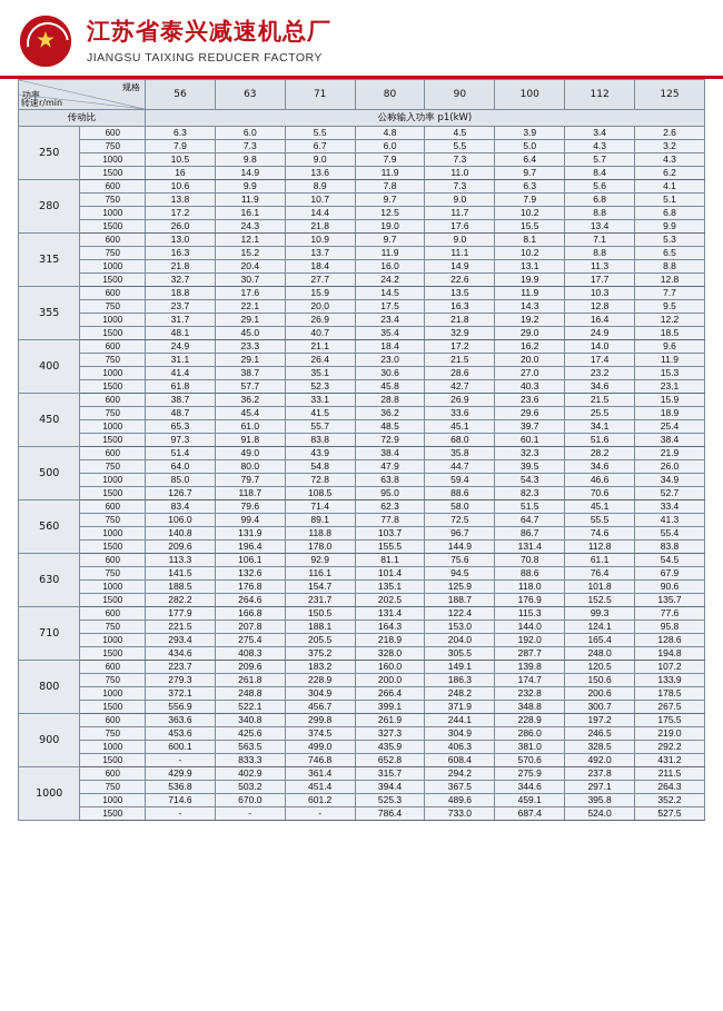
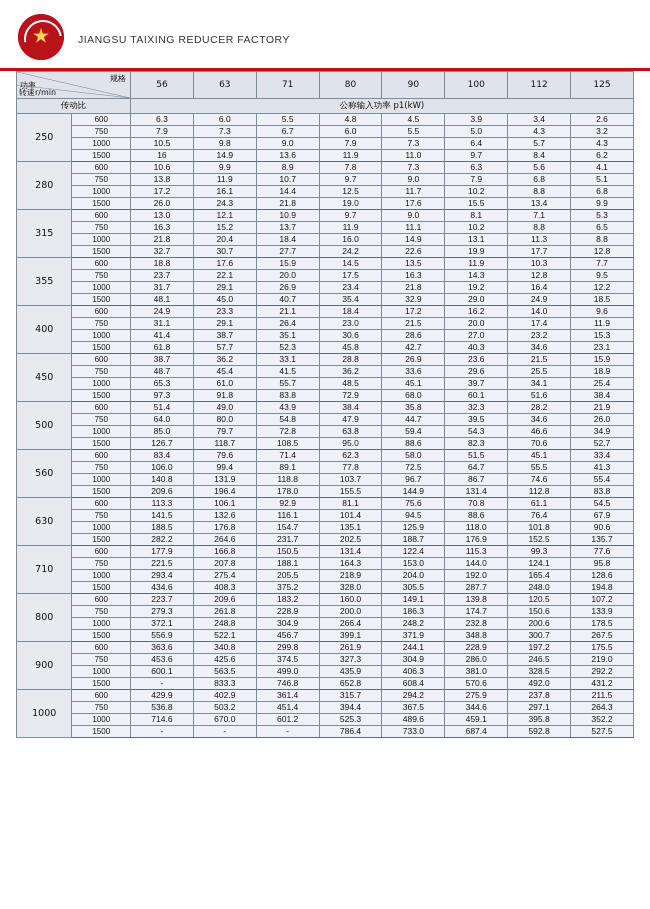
  ★
- 江苏省泰兴减速机总厂
  JIANGSU TAIXING REDUCER FACTORY
  规格功率转速r/min	56	63	71	80	90	100	112	125
  传动比	公称输入功率 p1(kW)
  250	600	6.3	6.0	5.5	4.8	4.5	3.9	3.4	2.6
  750	7.9	7.3	6.7	6.0	5.5	5.0	4.3	3.2
  1000	10.5	9.8	9.0	7.9	7.3	6.4	5.7	4.3
  1500	16	14.9	13.6	11.9	11.0	9.7	8.4	6.2
  280	600	10.6	9.9	8.9	7.8	7.3	6.3	5.6	4.1
  750	13.8	11.9	10.7	9.7	9.0	7.9	6.8	5.1
  1000	17.2	16.1	14.4	12.5	11.7	10.2	8.8	6.8
  1500	26.0	24.3	21.8	19.0	17.6	15.5	13.4	9.9
  315	600	13.0	12.1	10.9	9.7	9.0	8.1	7.1	5.3
  750	16.3	15.2	13.7	11.9	11.1	10.2	8.8	6.5
  1000	21.8	20.4	18.4	16.0	14.9	13.1	11.3	8.8
  1500	32.7	30.7	27.7	24.2	22.6	19.9	17.7	12.8
  355	600	18.8	17.6	15.9	14.5	13.5	11.9	10.3	7.7
  750	23.7	22.1	20.0	17.5	16.3	14.3	12.8	9.5
  1000	31.7	29.1	26.9	23.4	21.8	19.2	16.4	12.2
  1500	48.1	45.0	40.7	35.4	32.9	29.0	24.9	18.5
  400	600	24.9	23.3	21.1	18.4	17.2	16.2	14.0	9.6
  750	31.1	29.1	26.4	23.0	21.5	20.0	17.4	11.9
  1000	41.4	38.7	35.1	30.6	28.6	27.0	23.2	15.3
  1500	61.8	57.7	52.3	45.8	42.7	40.3	34.6	23.1
  450	600	38.7	36.2	33.1	28.8	26.9	23.6	21.5	15.9
  750	48.7	45.4	41.5	36.2	33.6	29.6	25.5	18.9
  1000	65.3	61.0	55.7	48.5	45.1	39.7	34.1	25.4
  1500	97.3	91.8	83.8	72.9	68.0	60.1	51.6	38.4
  500	600	51.4	49.0	43.9	38.4	35.8	32.3	28.2	21.9
  750	64.0	80.0	54.8	47.9	44.7	39.5	34.6	26.0
  1000	85.0	79.7	72.8	63.8	59.4	54.3	46.6	34.9
  1500	126.7	118.7	108.5	95.0	88.6	82.3	70.6	52.7
  560	600	83.4	79.6	71.4	62.3	58.0	51.5	45.1	33.4
  750	106.0	99.4	89.1	77.8	72.5	64.7	55.5	41.3
  1000	140.8	131.9	118.8	103.7	96.7	86.7	74.6	55.4
  1500	209.6	196.4	178.0	155.5	144.9	131.4	112.8	83.8
  630	600	113.3	106.1	92.9	81.1	75.6	70.8	61.1	54.5
  750	141.5	132.6	116.1	101.4	94.5	88.6	76.4	67.9
  1000	188.5	176.8	154.7	135.1	125.9	118.0	101.8	90.6
  1500	282.2	264.6	231.7	202.5	188.7	176.9	152.5	135.7
  710	600	177.9	166.8	150.5	131.4	122.4	115.3	99.3	77.6
  750	221.5	207.8	188.1	164.3	153.0	144.0	124.1	95.8
  1000	293.4	275.4	205.5	218.9	204.0	192.0	165.4	128.6
  1500	434.6	408.3	375.2	328.0	305.5	287.7	248.0	194.8
  800	600	223.7	209.6	183.2	160.0	149.1	139.8	120.5	107.2
  750	279.3	261.8	228.9	200.0	186.3	174.7	150.6	133.9
  1000	372.1	248.8	304.9	266.4	248.2	232.8	200.6	178.5
  1500	556.9	522.1	456.7	399.1	371.9	348.8	300.7	267.5
  900	600	363.6	340.8	299.8	261.9	244.1	228.9	197.2	175.5
  750	453.6	425.6	374.5	327.3	304.9	286.0	246.5	219.0
  1000	600.1	563.5	499.0	435.9	406.3	381.0	328.5	292.2
  1500	-	833.3	746.8	652.8	608.4	570.6	492.0	431.2
  1000	600	429.9	402.9	361.4	315.7	294.2	275.9	237.8	211.5
  750	536.8	503.2	451.4	394.4	367.5	344.6	297.1	264.3
  1000	714.6	670.0	601.2	525.3	489.6	459.1	395.8	352.2
- 1500	-	-	-	786.4	733.0	687.4	524.0	527.5
+ 1500	-	-	-	786.4	733.0	687.4	592.8	527.5
